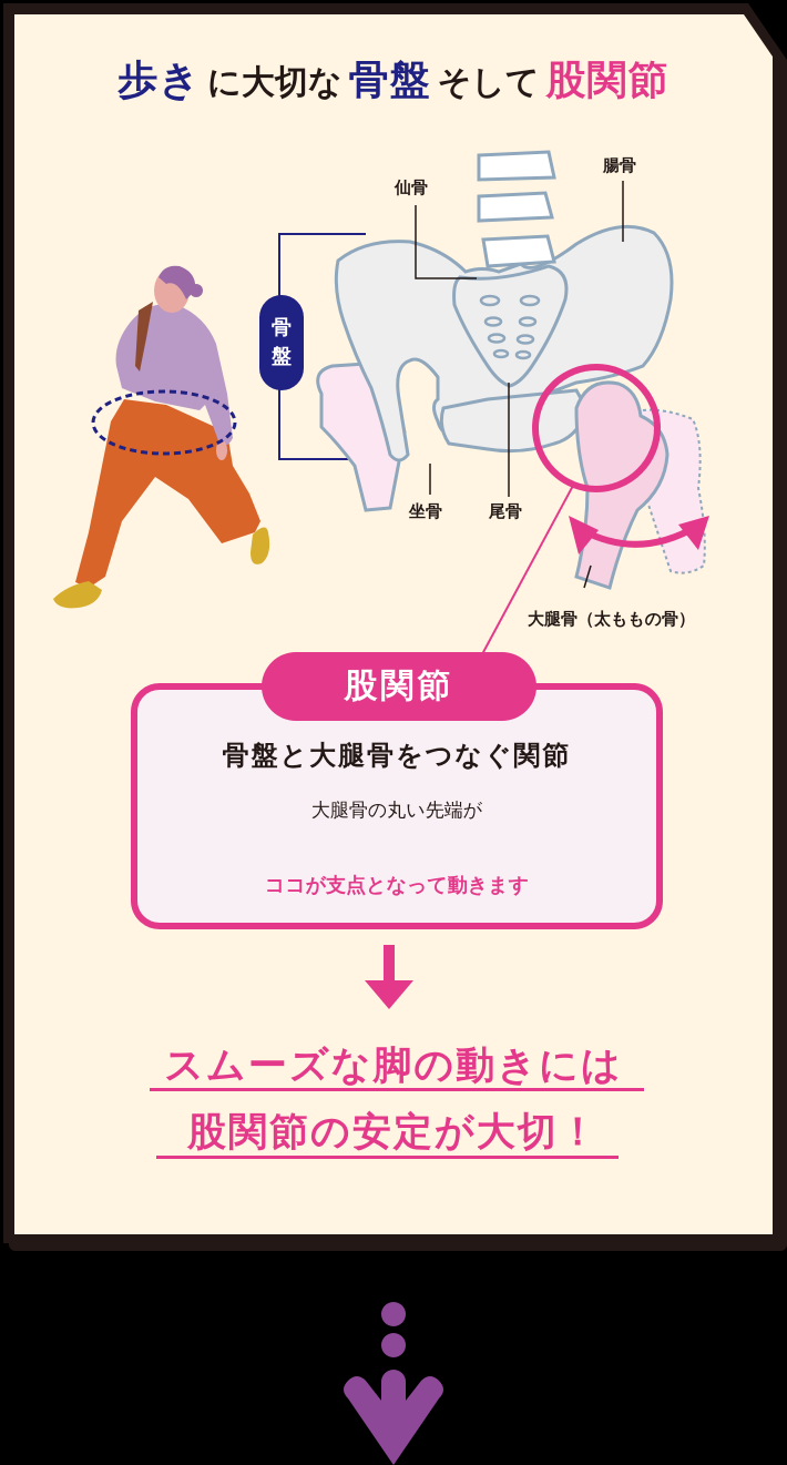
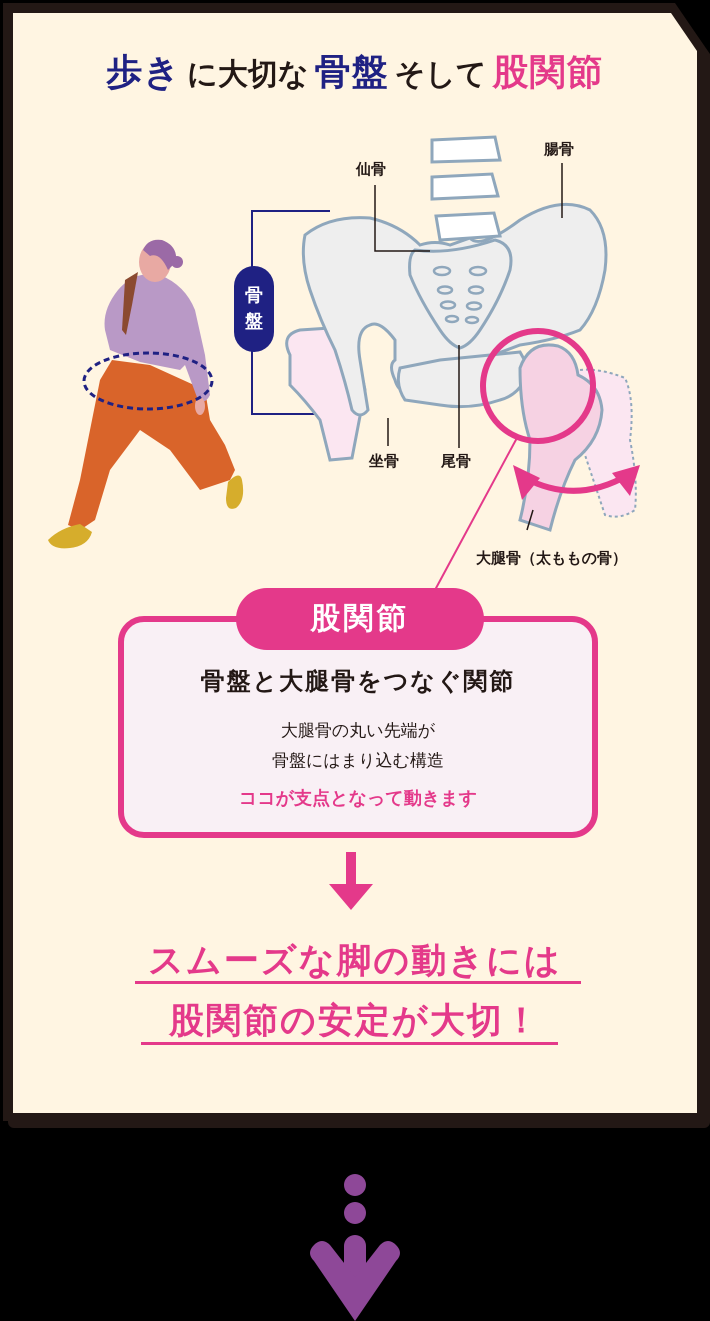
  歩き に大切な 骨盤 そして 股関節
  骨
  盤
  仙骨
  腸骨
  坐骨
  尾骨
  大腿骨（太ももの骨）
  股関節
  骨盤と大腿骨をつなぐ関節
  大腿骨の丸い先端が
+ 骨盤にはまり込む構造
  ココが支点となって動きます
  スムーズな脚の動きには
  股関節の安定が大切！
